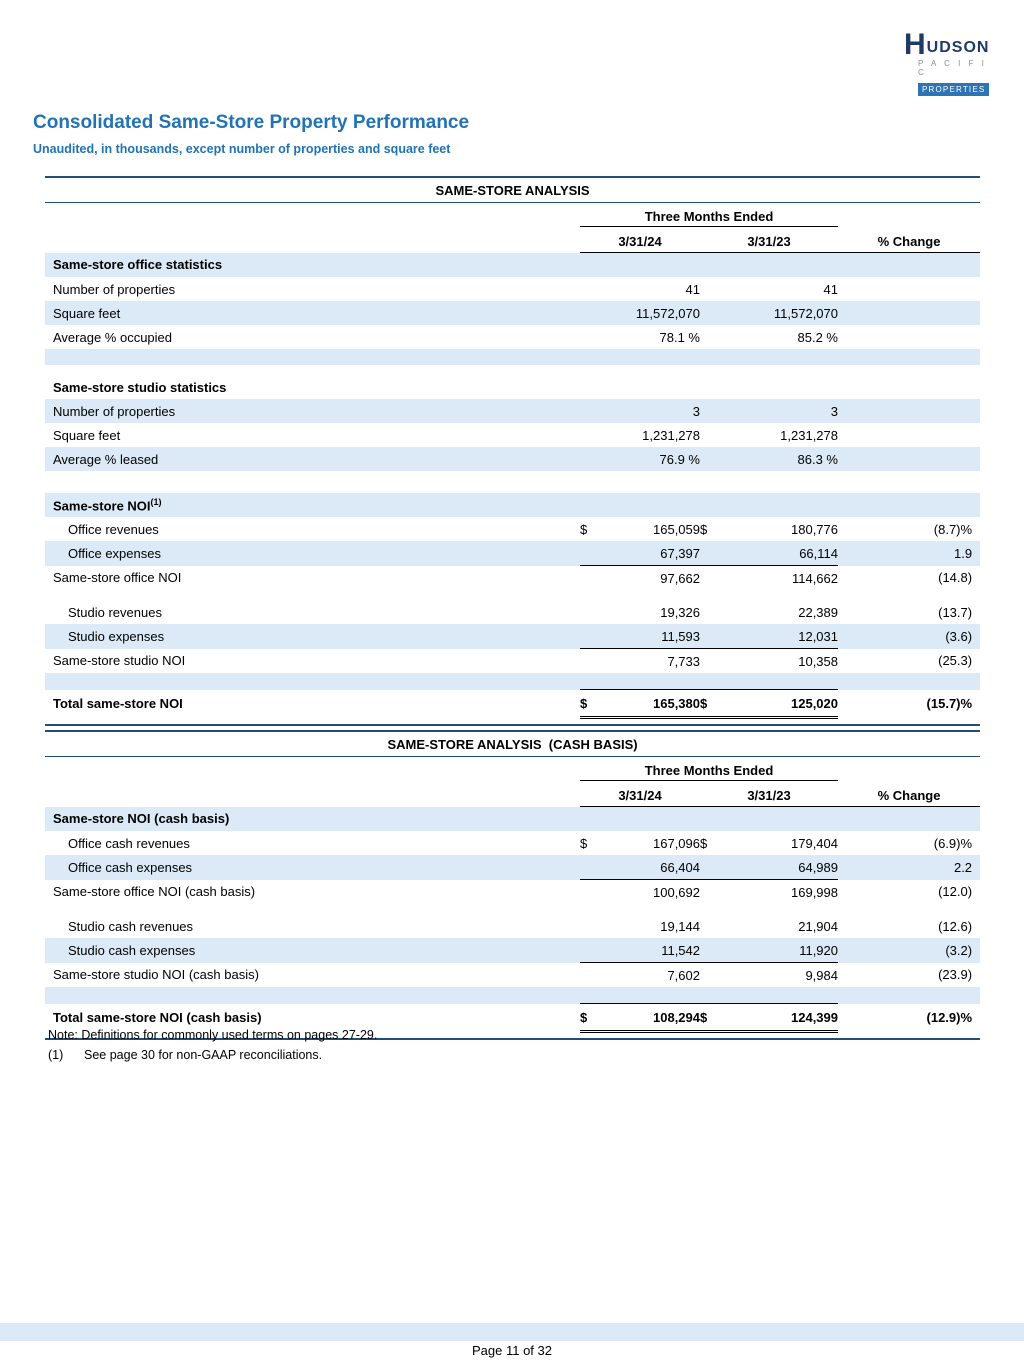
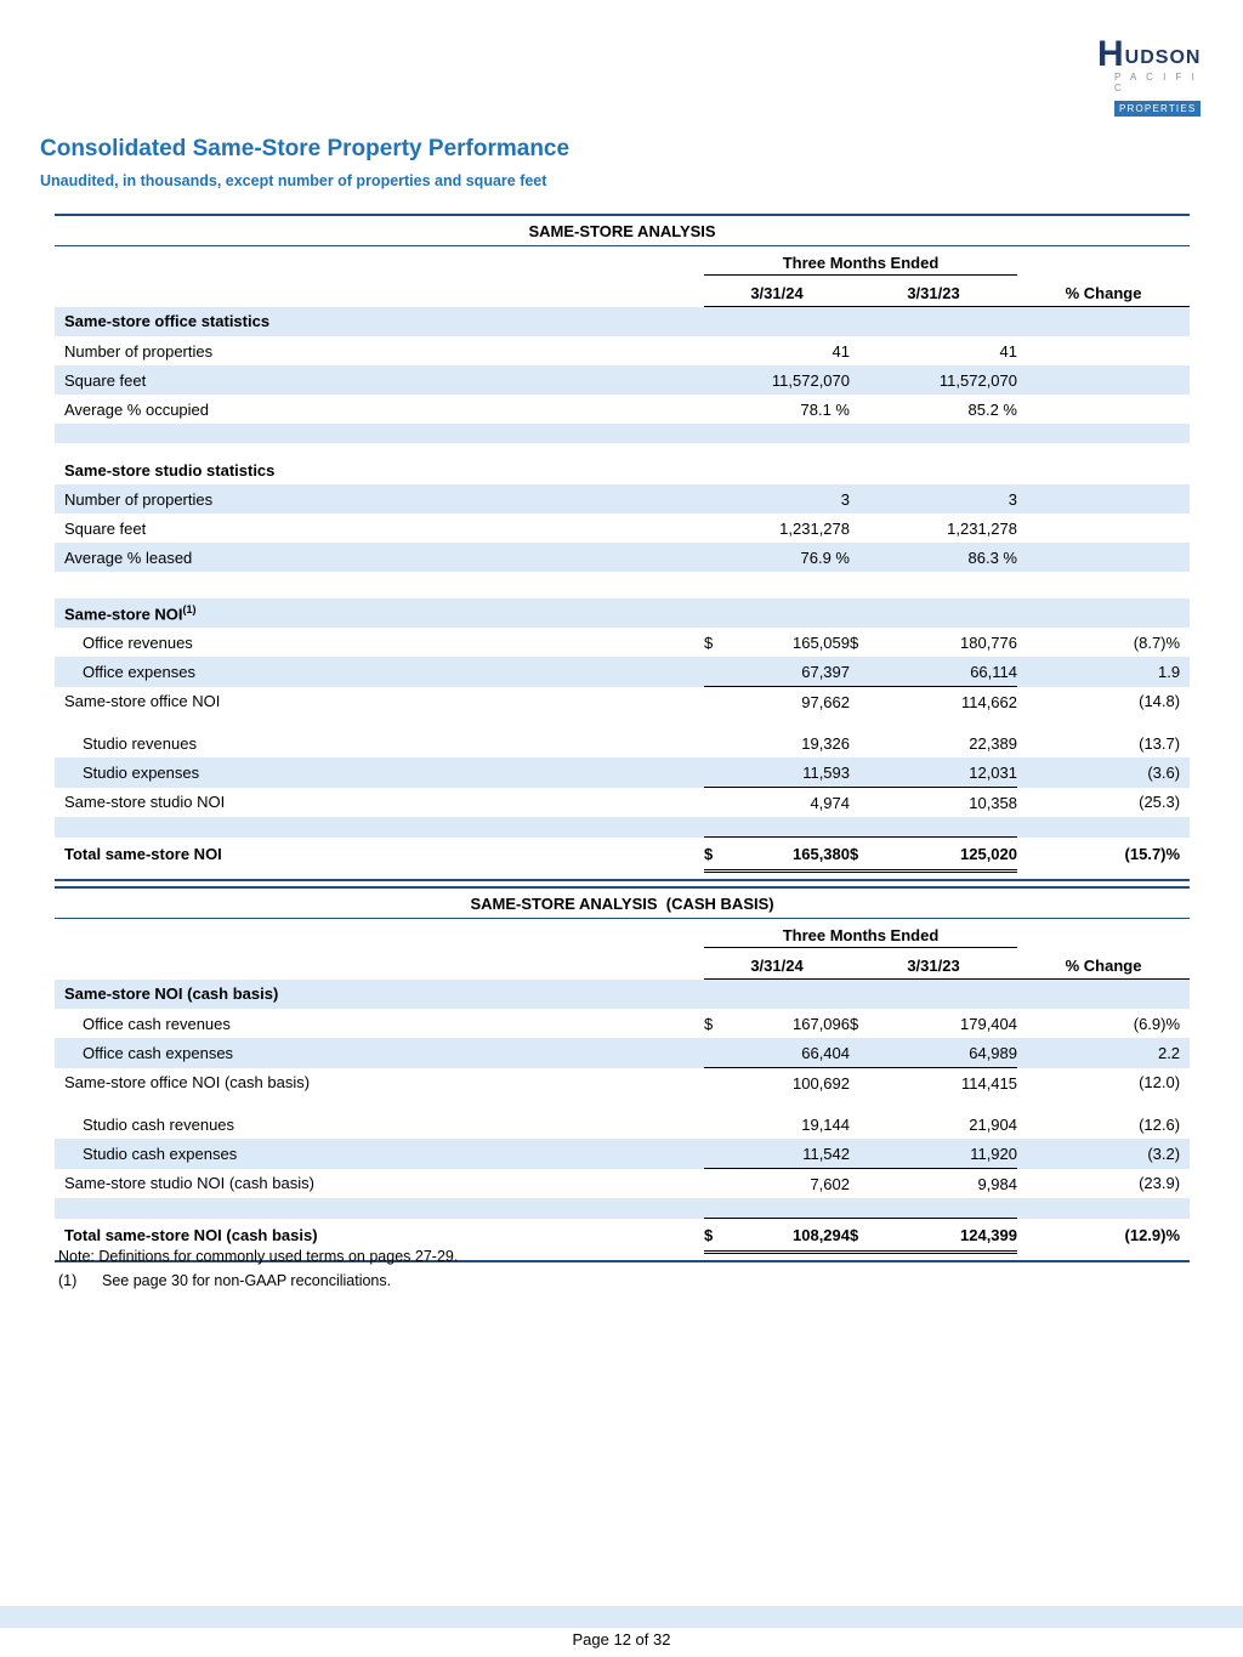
  H
  UDSON
  P A C I F I C
  PROPERTIES
  Consolidated Same-Store Property Performance
  Unaudited, in thousands, except number of properties and square feet
  SAME-STORE ANALYSIS
  	Three Months Ended
  	3/31/24	3/31/23	% Change
  Same-store office statistics
  Number of properties		41		41
  Square feet		11,572,070		11,572,070
  Average % occupied		78.1 %		85.2 %
  Same-store studio statistics
  Number of properties		3		3
  Square feet		1,231,278		1,231,278
  Average % leased		76.9 %		86.3 %
  Same-store NOI(1)
  Office revenues	$	165,059	$	180,776	(8.7)%
  Office expenses		67,397		66,114	1.9
  Same-store office NOI		97,662		114,662	(14.8)
  Studio revenues		19,326		22,389	(13.7)
  Studio expenses		11,593		12,031	(3.6)
- Same-store studio NOI		7,733		10,358	(25.3)
+ Same-store studio NOI		4,974		10,358	(25.3)
  Total same-store NOI	$	165,380	$	125,020	(15.7)%
  SAME-STORE ANALYSIS (CASH BASIS)
  	Three Months Ended
  	3/31/24	3/31/23	% Change
  Same-store NOI (cash basis)
  Office cash revenues	$	167,096	$	179,404	(6.9)%
  Office cash expenses		66,404		64,989	2.2
- Same-store office NOI (cash basis)		100,692		169,998	(12.0)
+ Same-store office NOI (cash basis)		100,692		114,415	(12.0)
  Studio cash revenues		19,144		21,904	(12.6)
  Studio cash expenses		11,542		11,920	(3.2)
  Same-store studio NOI (cash basis)		7,602		9,984	(23.9)
  Total same-store NOI (cash basis)	$	108,294	$	124,399	(12.9)%
  Note: Definitions for commonly used terms on pages 27-29.
  (1)
  See page 30 for non-GAAP reconciliations.
- Page 11 of 32
+ Page 12 of 32
